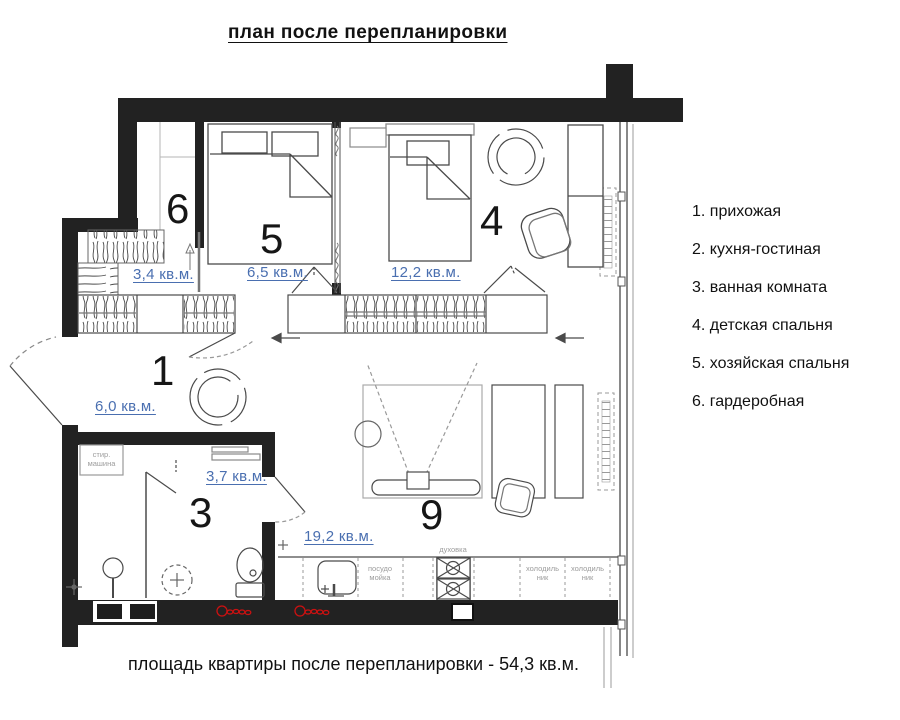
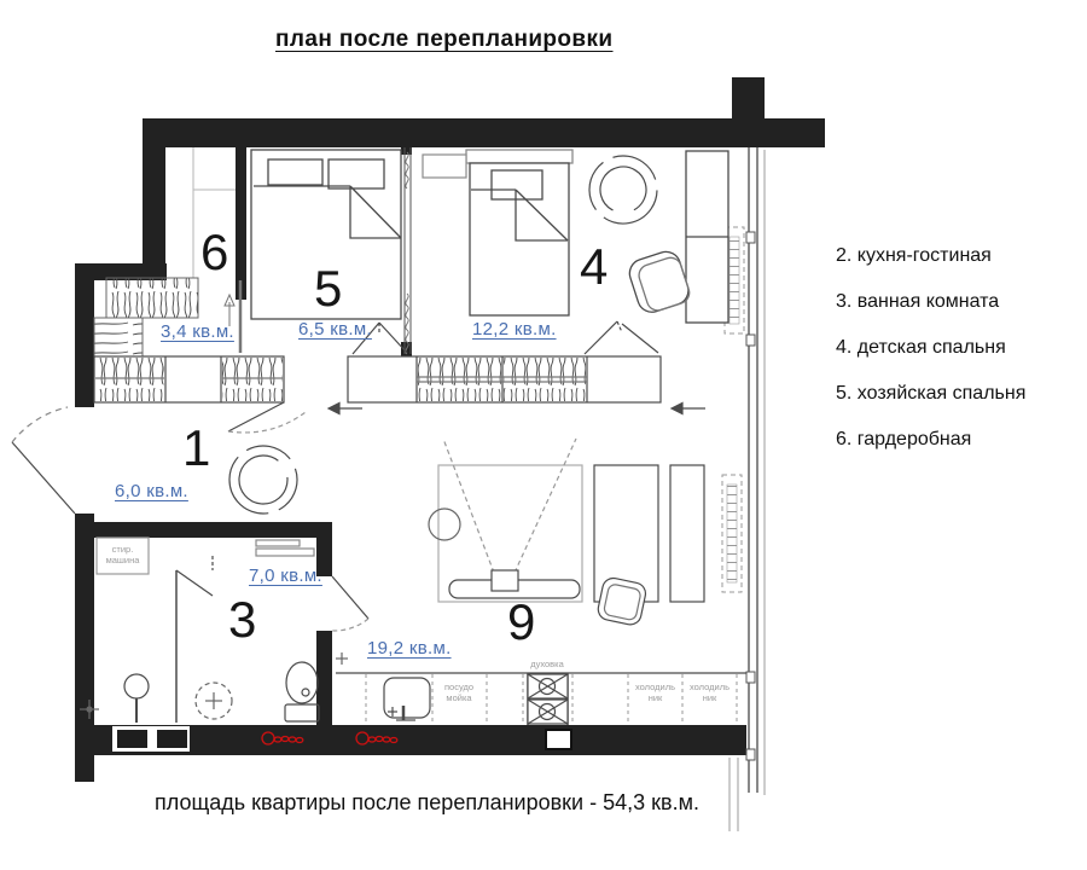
  план после перепланировки
- 1. прихожая
  2. кухня-гостиная
  3. ванная комната
  4. детская спальня
  5. хозяйская спальня
  6. гардеробная
  площадь квартиры после перепланировки - 54,3 кв.м.
  1
  9
  3
  4
  5
  6
  6,0 кв.м.
  19,2 кв.м.
- 3,7 кв.м.
+ 7,0 кв.м.
  12,2 кв.м.
  6,5 кв.м.
  3,4 кв.м.
  стир.
  машина
  посудо
  мойка
  духовка
  холодиль
  ник
  холодиль
  ник
